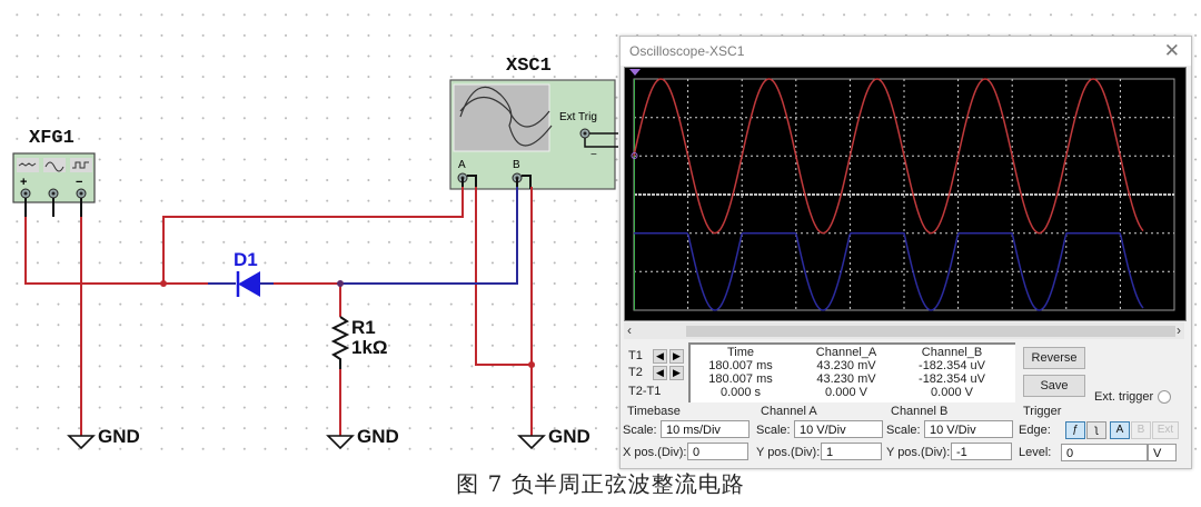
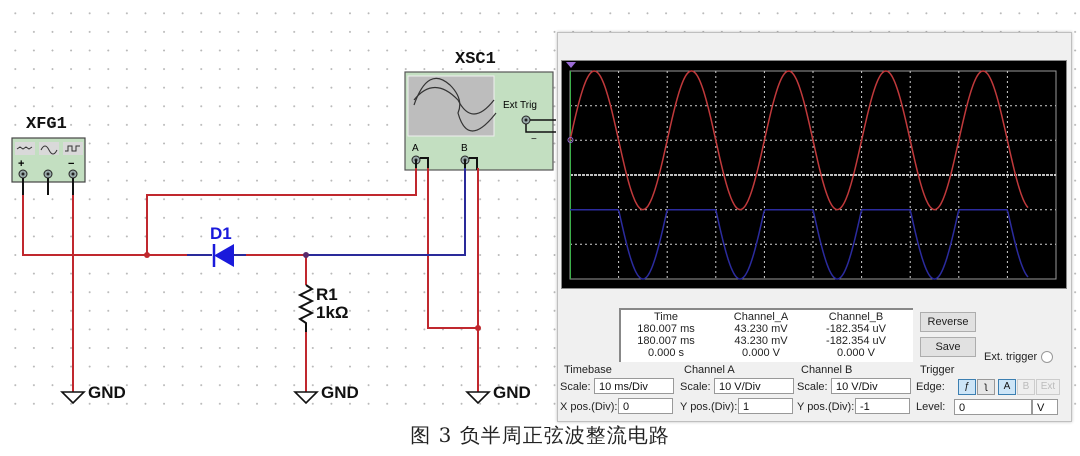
  −
  XFG1
  +
  −
  XSC1
  Ext Trig
  A
  B
  D1
  R1
  1kΩ
  GND
  GND
  GND
- Oscilloscope-XSC1
- ✕
- ‹
- ›
- T1 ◀ ▶
- T2 ◀ ▶
- T2-T1
  Time
  Channel_A
  Channel_B
  180.007 ms
  43.230 mV
  -182.354 uV
  180.007 ms
  43.230 mV
  -182.354 uV
  0.000 s
  0.000 V
  0.000 V
  Reverse
  Save
  Ext. trigger
  Timebase
  Scale:
  10 ms/Div
  X pos.(Div):
  0
  Channel A
  Scale:
  10 V/Div
  Y pos.(Div):
  1
  Channel B
  Scale:
  10 V/Div
  Y pos.(Div):
  -1
  Trigger
  Edge:
  ƒ
  ʅ
  A
  B
  Ext
  Level:
  0
  V
- 图 7 负半周正弦波整流电路
+ 图 3 负半周正弦波整流电路
